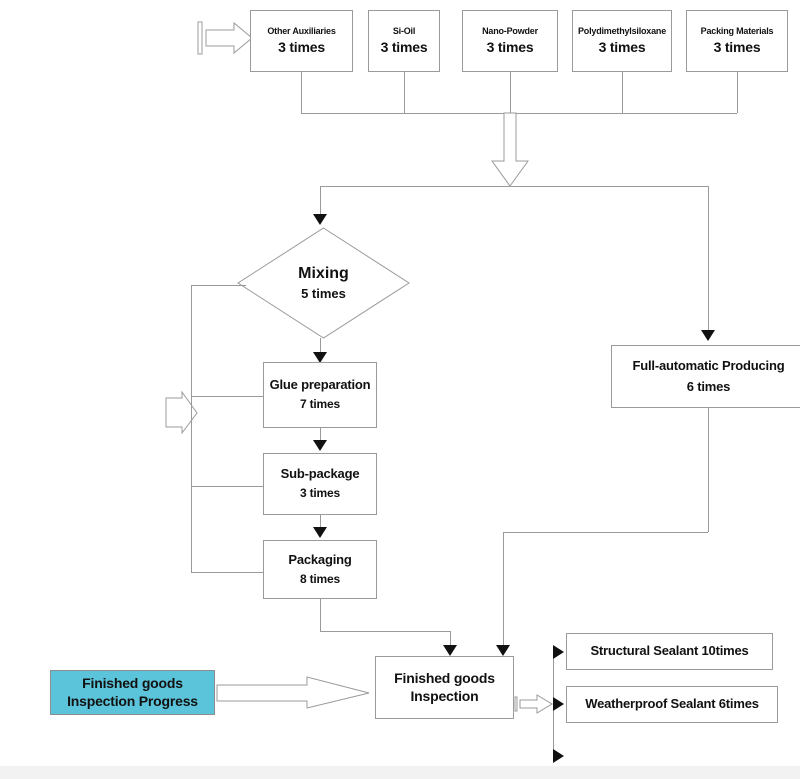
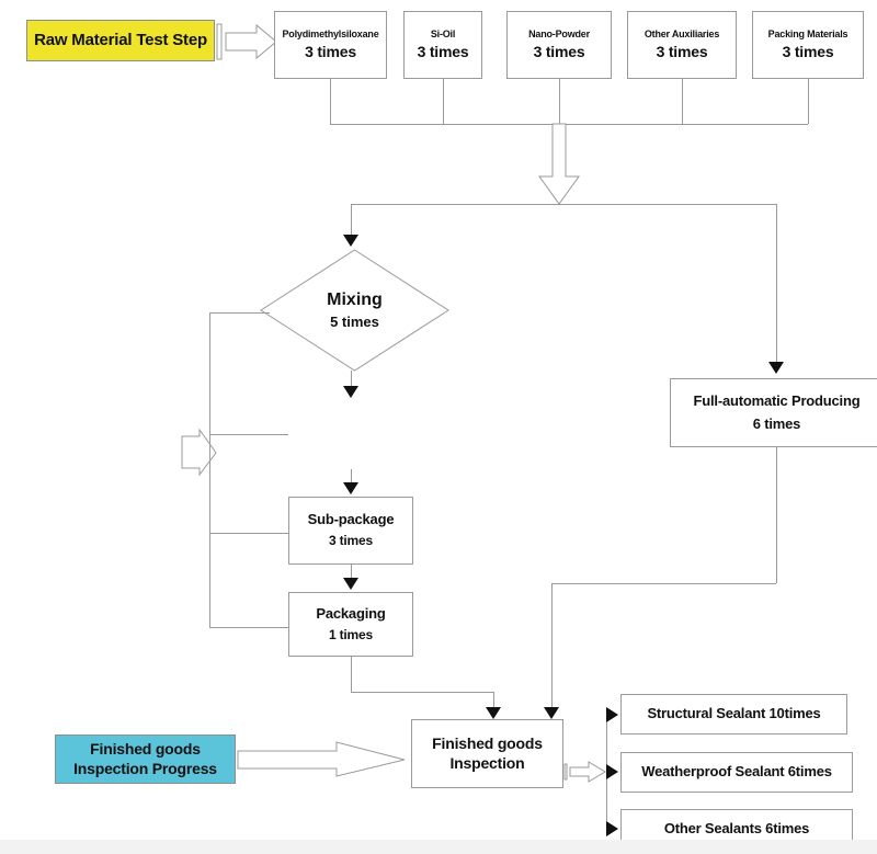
+ Raw Material Test Step
- Other Auxiliaries
+ Polydimethylsiloxane
  3 times
  Si-Oil
  3 times
  Nano-Powder
  3 times
- Polydimethylsiloxane
+ Other Auxiliaries
  3 times
  Packing Materials
  3 times
  Mixing
  5 times
- Glue preparation
- 7 times
  Sub-package
  3 times
  Packaging
- 8 times
+ 1 times
  Full-automatic Producing
  6 times
  Finished goods
  Inspection Progress
  Finished goods
  Inspection
  Structural Sealant 10times
  Weatherproof Sealant 6times
+ Other Sealants 6times
